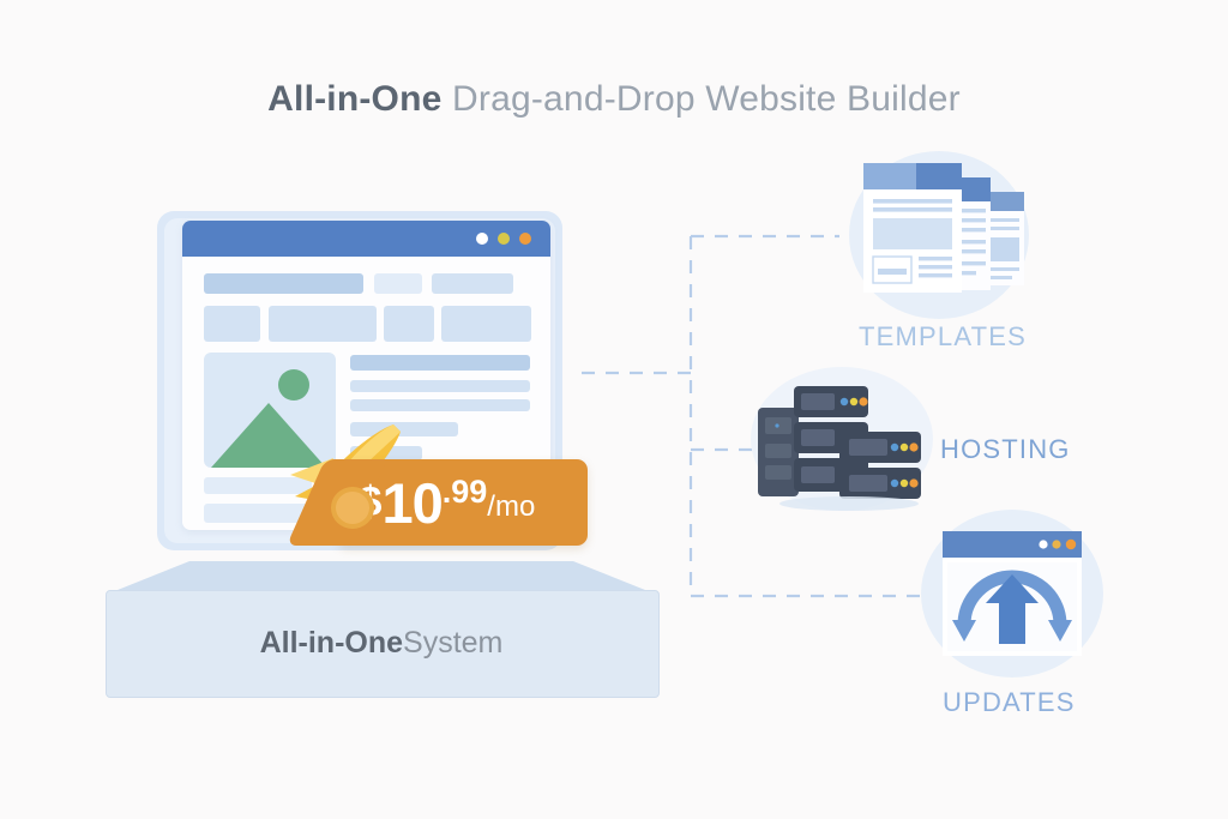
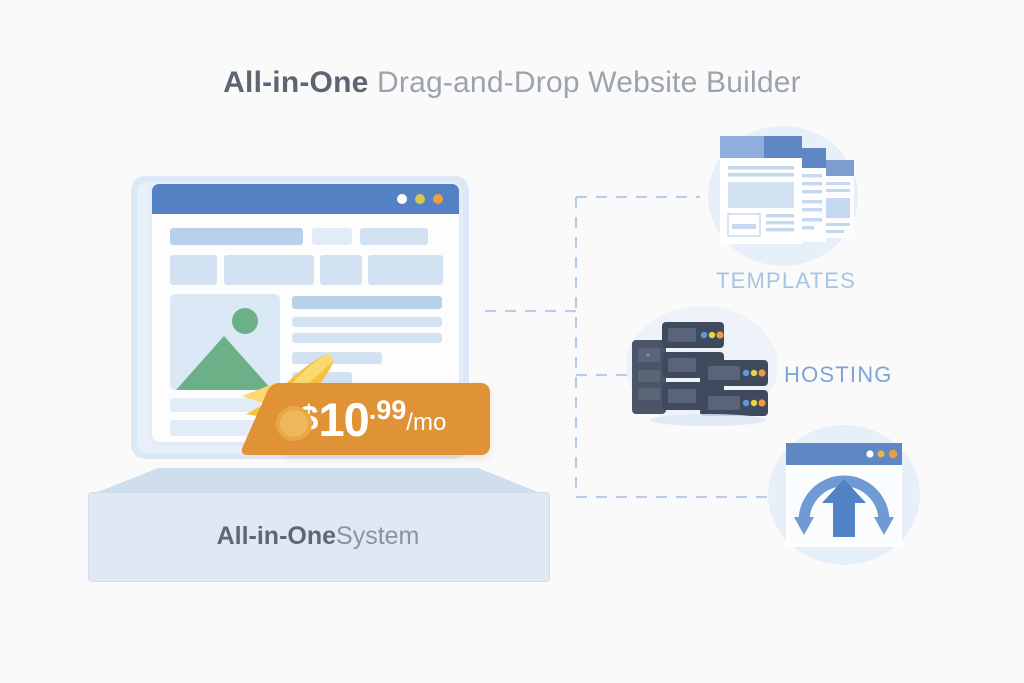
  All-in-One Drag-and-Drop Website Builder
  10
  .99
  /mo
  All-in-One
  System
  TEMPLATES
  HOSTING
- UPDATES
